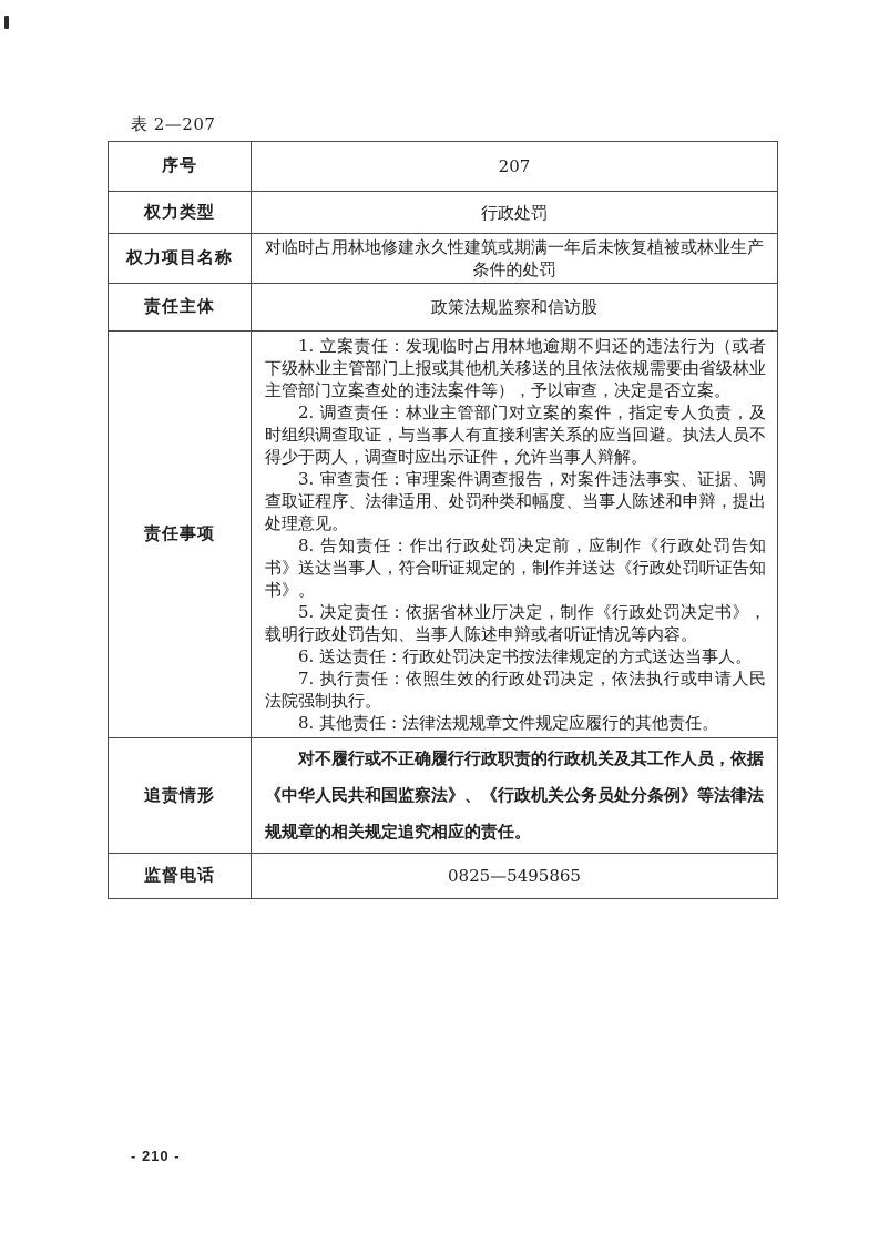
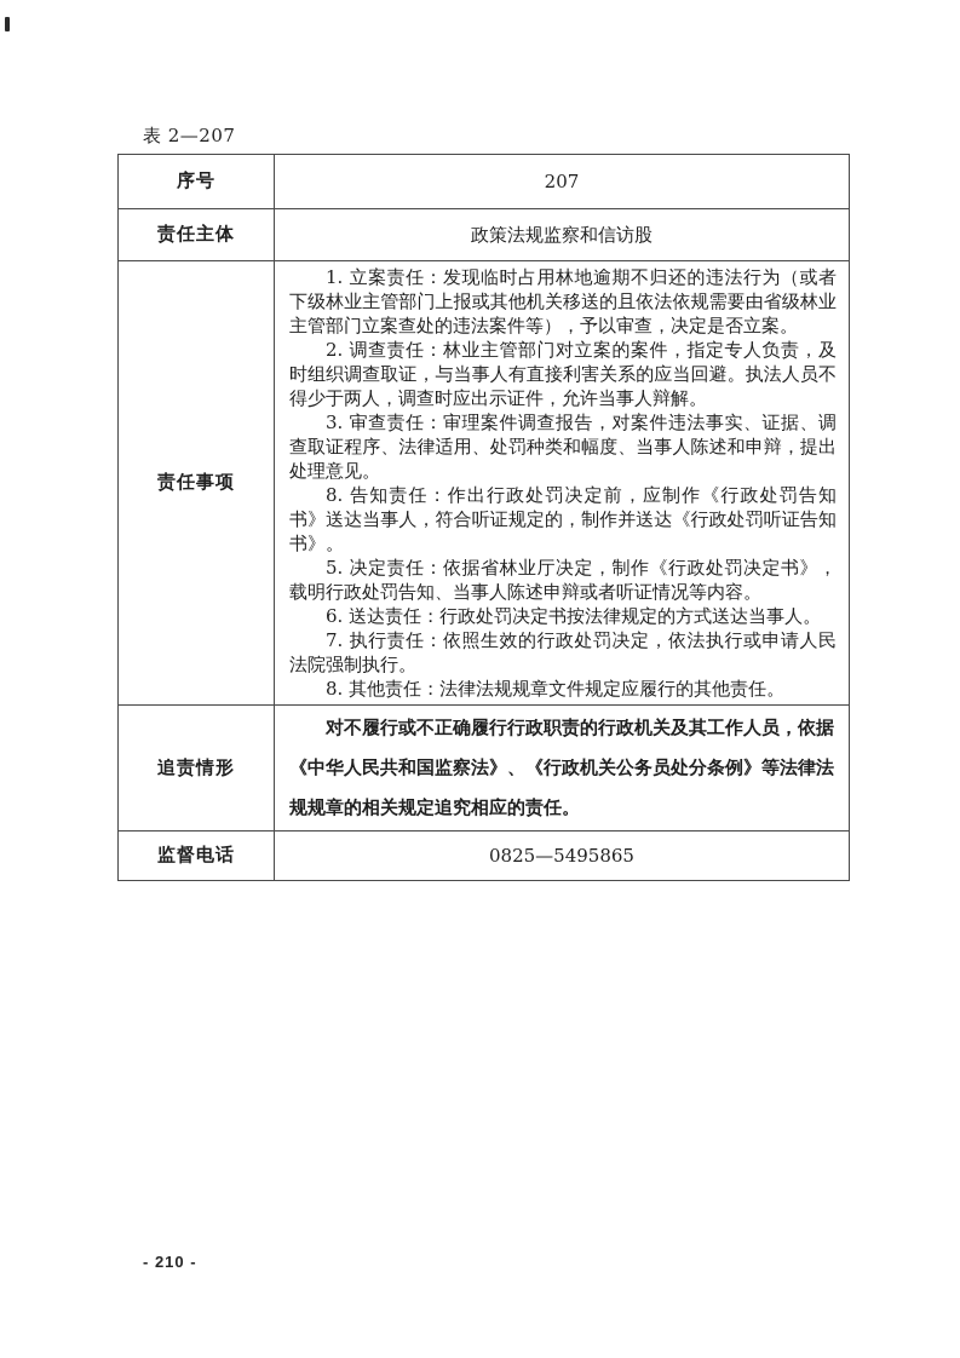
  表 2—207
  序号	207
- 权力类型	行政处罚
- 权力项目名称	对临时占用林地修建永久性建筑或期满一年后未恢复植被或林业生产条件的处罚
  责任主体	政策法规监察和信访股
  责任事项	1. 立案责任：发现临时占用林地逾期不归还的违法行为（或者下级林业主管部门上报或其他机关移送的且依法依规需要由省级林业主管部门立案查处的违法案件等），予以审查，决定是否立案。 2. 调查责任：林业主管部门对立案的案件，指定专人负责，及时组织调查取证，与当事人有直接利害关系的应当回避。执法人员不得少于两人，调查时应出示证件，允许当事人辩解。 3. 审查责任：审理案件调查报告，对案件违法事实、证据、调查取证程序、法律适用、处罚种类和幅度、当事人陈述和申辩，提出处理意见。 8. 告知责任：作出行政处罚决定前，应制作《行政处罚告知书》送达当事人，符合听证规定的，制作并送达《行政处罚听证告知书》。 5. 决定责任：依据省林业厅决定，制作《行政处罚决定书》，载明行政处罚告知、当事人陈述申辩或者听证情况等内容。 6. 送达责任：行政处罚决定书按法律规定的方式送达当事人。 7. 执行责任：依照生效的行政处罚决定，依法执行或申请人民法院强制执行。 8. 其他责任：法律法规规章文件规定应履行的其他责任。
  追责情形	对不履行或不正确履行行政职责的行政机关及其工作人员，依据《中华人民共和国监察法》、《行政机关公务员处分条例》等法律法规规章的相关规定追究相应的责任。
  监督电话	0825—5495865
  - 210 -
